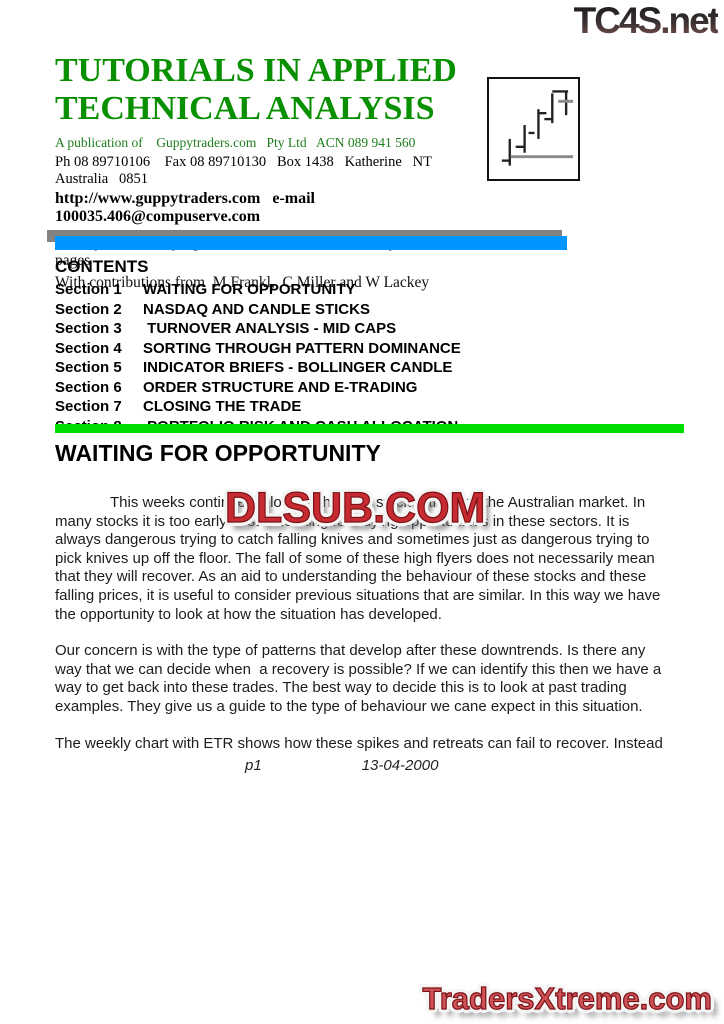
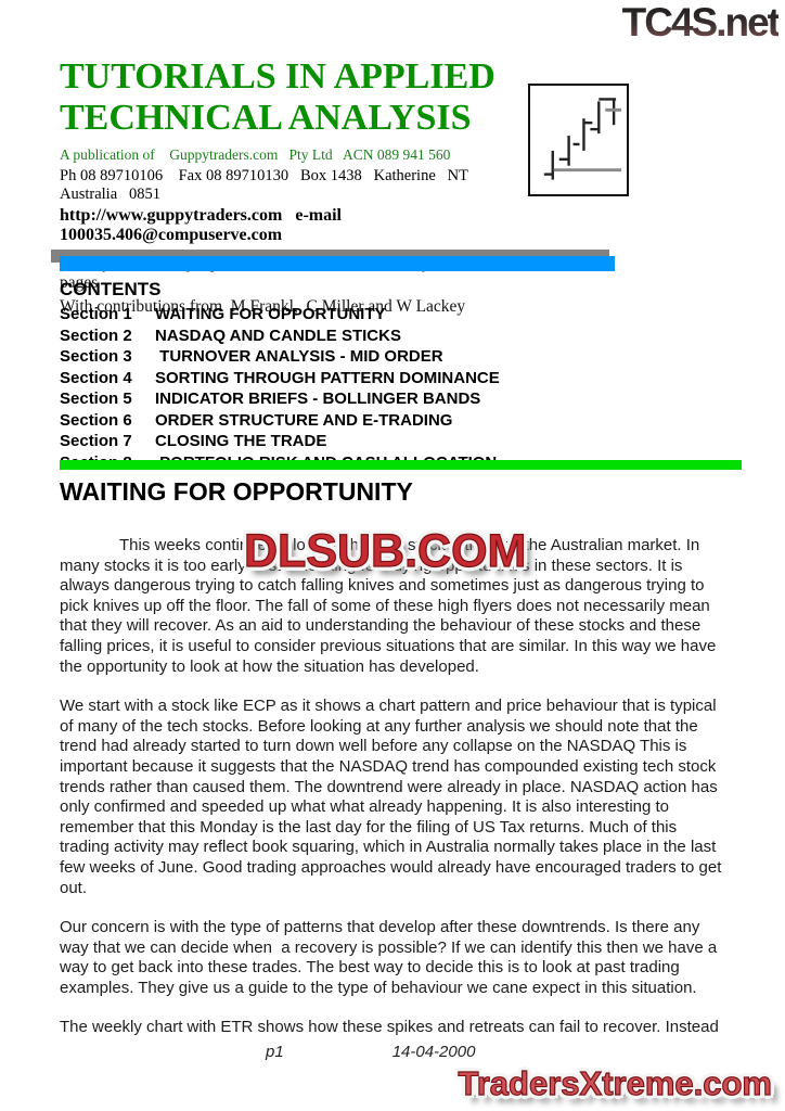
  TC4S.net
  TUTORIALS IN APPLIED
  TECHNICAL ANALYSIS
  A publication of Guppytraders.com Pty Ltd ACN 089 941 560
  Ph 08 89710106 Fax 08 89710130 Box 1438 Katherine NT Australia 0851
  http://www.guppytraders.com e-mail 100035.406@compuserve.com
  With contributions from M Frankl, C Miller and W Lackey
  CONTENTS
  Section 1
  WAITING FOR OPPORTUNITY
  Section 2
  NASDAQ AND CANDLE STICKS
  Section 3
- TURNOVER ANALYSIS - MID CAPS
+ TURNOVER ANALYSIS - MID ORDER
  Section 4
  SORTING THROUGH PATTERN DOMINANCE
  Section 5
- INDICATOR BRIEFS - BOLLINGER CANDLE
+ INDICATOR BRIEFS - BOLLINGER BANDS
  Section 6
  ORDER STRUCTURE AND E-TRADING
  Section 7
  CLOSING THE TRADE
  WAITING FOR OPPORTUNITY
  This weeks continues a look at the tech stock retreat on the Australian market. In many stocks it is too early to start looking for buying opportunities in these sectors. It is always dangerous trying to catch falling knives and sometimes just as dangerous trying to pick knives up off the floor. The fall of some of these high flyers does not necessarily mean that they will recover. As an aid to understanding the behaviour of these stocks and these falling prices, it is useful to consider previous situations that are similar. In this way we have the opportunity to look at how the situation has developed.
+ We start with a stock like ECP as it shows a chart pattern and price behaviour that is typical of many of the tech stocks. Before looking at any further analysis we should note that the trend had already started to turn down well before any collapse on the NASDAQ This is important because it suggests that the NASDAQ trend has compounded existing tech stock trends rather than caused them. The downtrend were already in place. NASDAQ action has only confirmed and speeded up what what already happening. It is also interesting to remember that this Monday is the last day for the filing of US Tax returns. Much of this trading activity may reflect book squaring, which in Australia normally takes place in the last few weeks of June. Good trading approaches would already have encouraged traders to get out.
  Our concern is with the type of patterns that develop after these downtrends. Is there any way that we can decide when a recovery is possible? If we can identify this then we have a way to get back into these trades. The best way to decide this is to look at past trading examples. They give us a guide to the type of behaviour we cane expect in this situation.
  The weekly chart with ETR shows how these spikes and retreats can fail to recover. Instead
  p1
- 13-04-2000
+ 14-04-2000
  DLSUB.COM
  TradersXtreme.com
